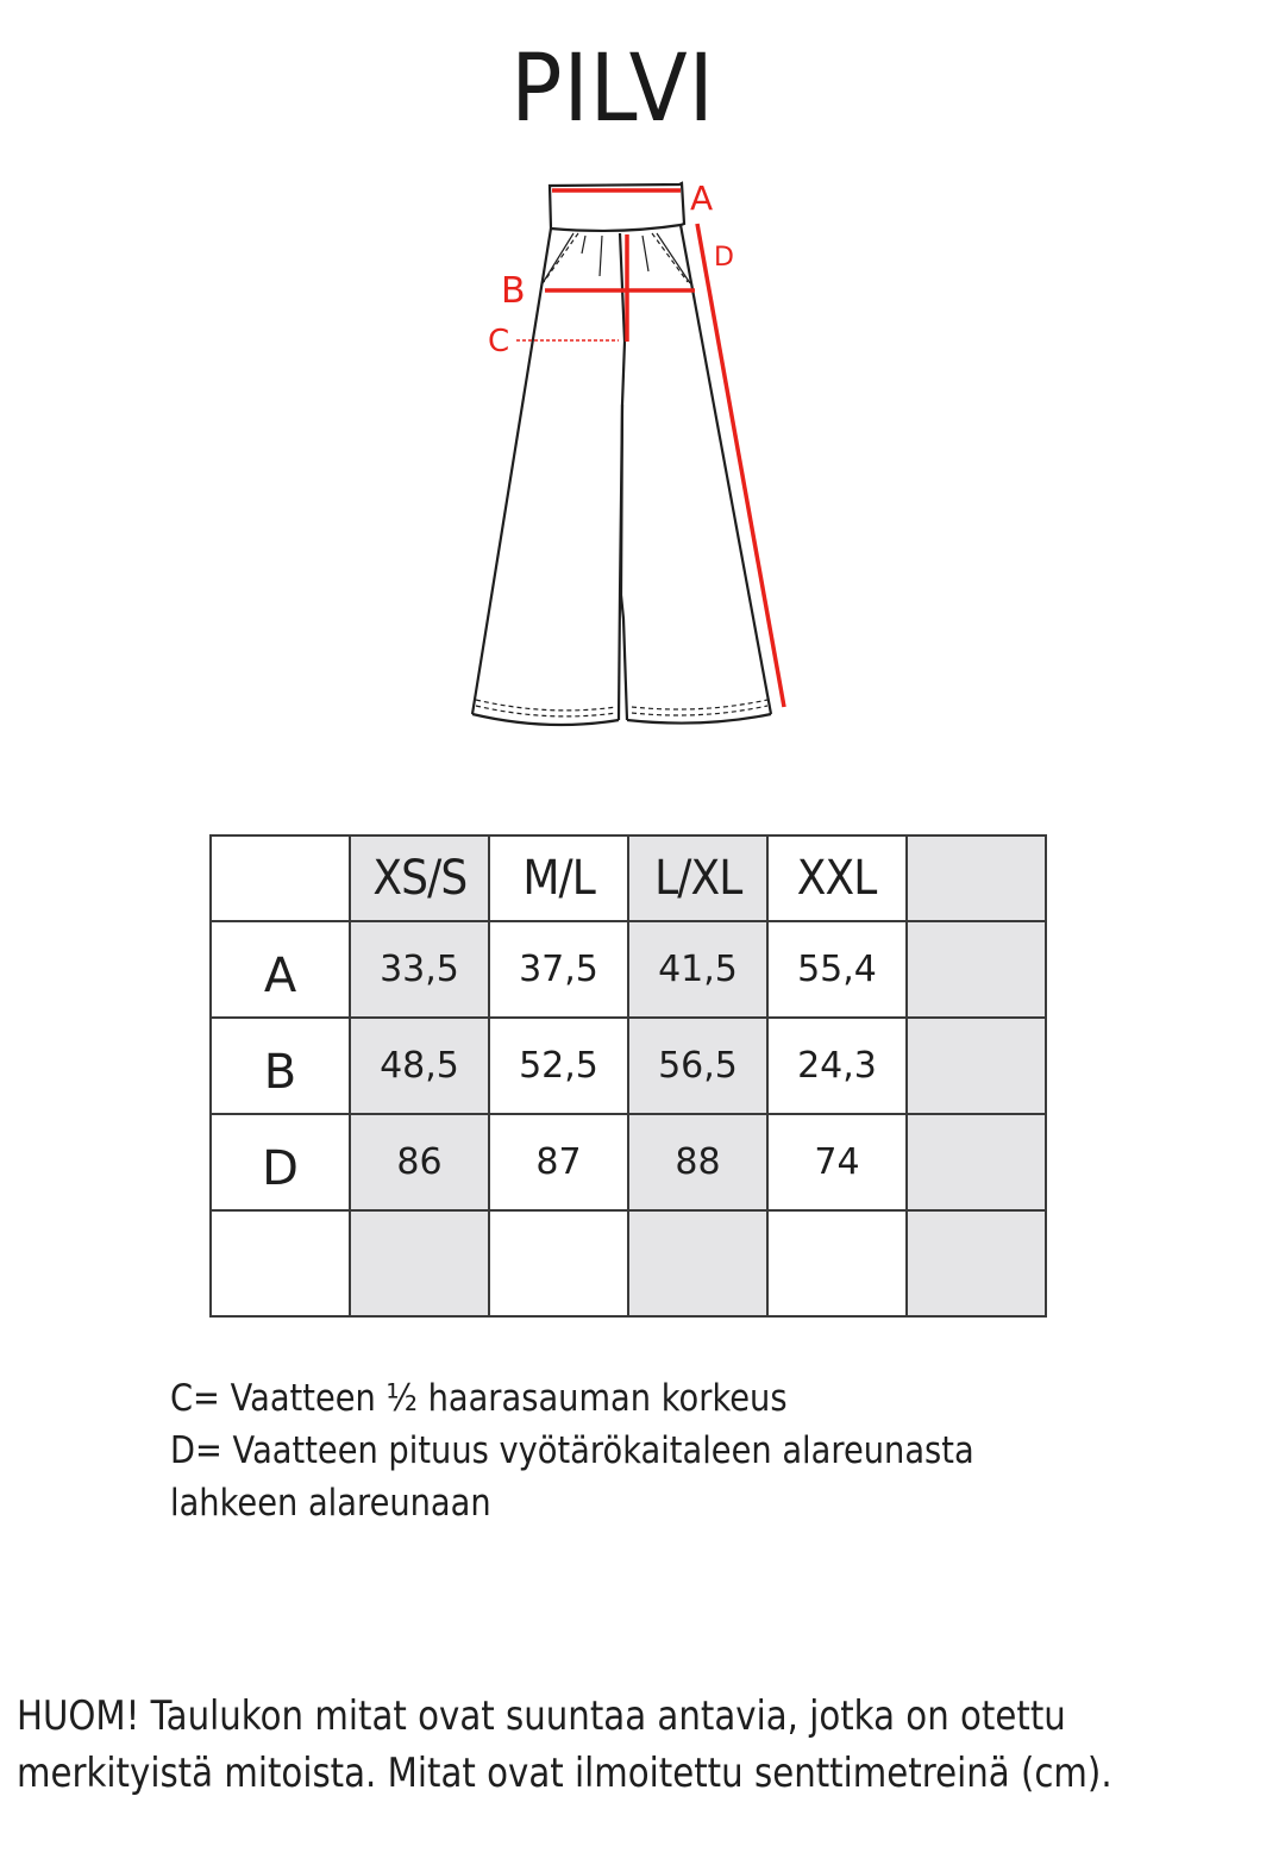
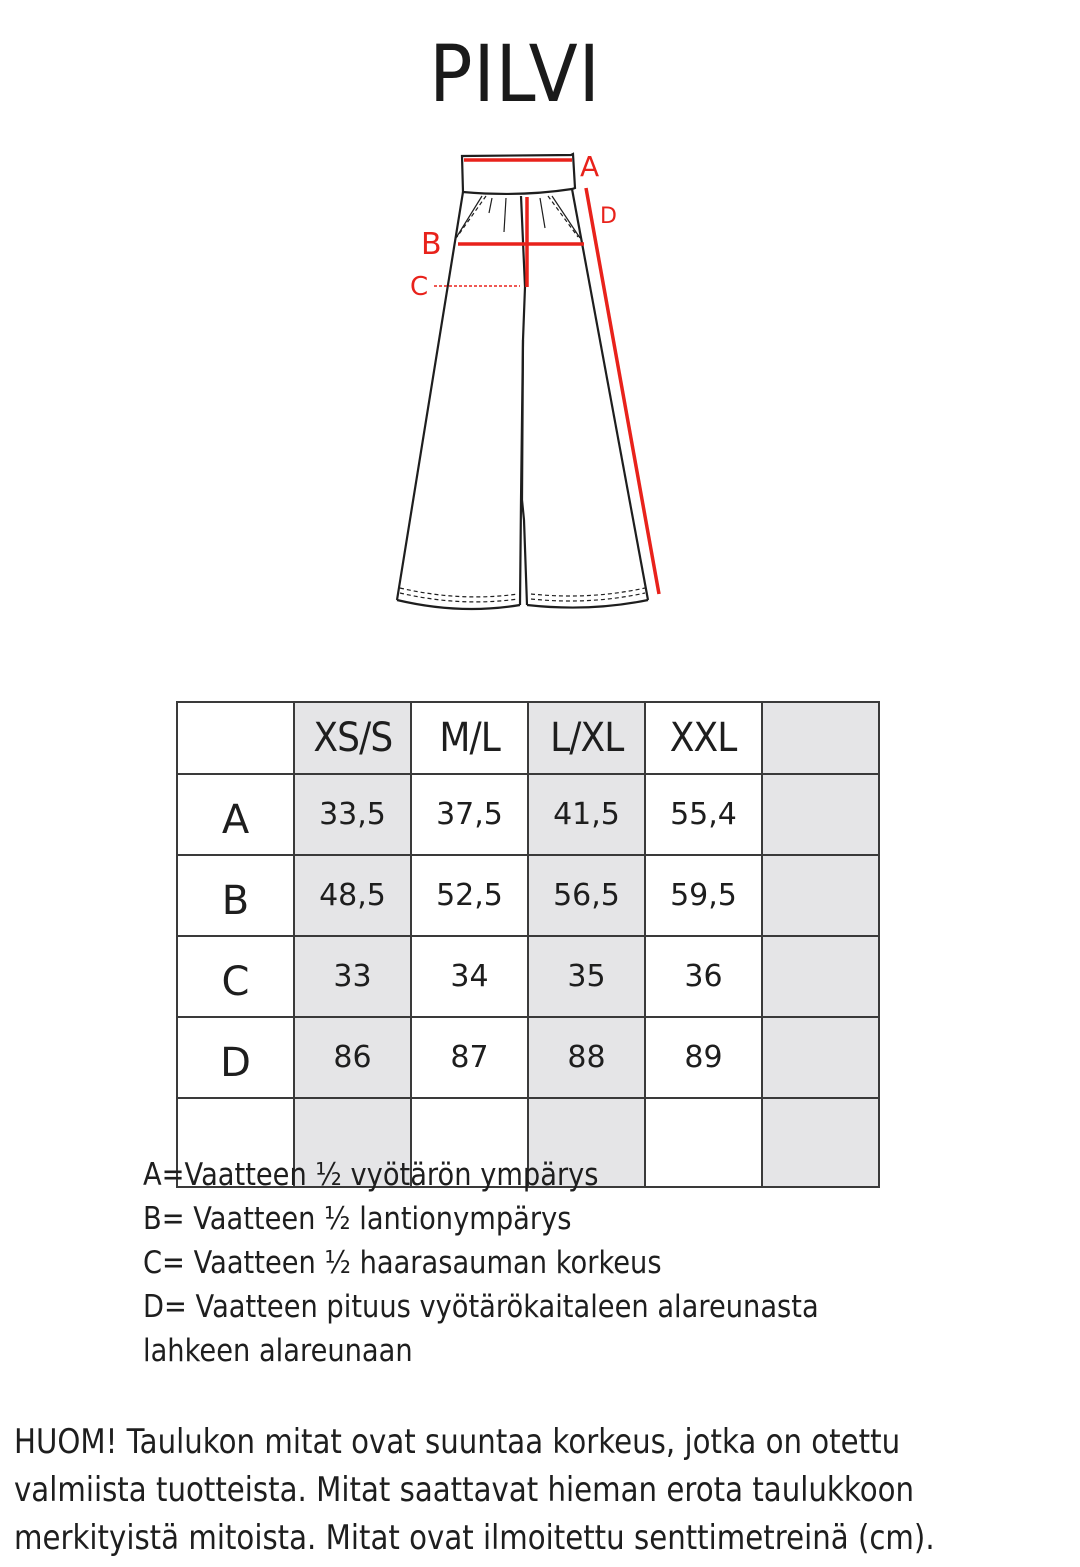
  PILVI
  A
  D
  B
  C
  	XS/S	M/L	L/XL	XXL
  A	33,5	37,5	41,5	55,4
- B	48,5	52,5	56,5	24,3
+ B	48,5	52,5	56,5	59,5
+ C	33	34	35	36
- D	86	87	88	74
+ D	86	87	88	89
+ A=Vaatteen ½ vyötärön ympärys
+ B= Vaatteen ½ lantionympärys
  C= Vaatteen ½ haarasauman korkeus
  D= Vaatteen pituus vyötärökaitaleen alareunasta
  lahkeen alareunaan
- HUOM! Taulukon mitat ovat suuntaa antavia, jotka on otettu
+ HUOM! Taulukon mitat ovat suuntaa korkeus, jotka on otettu
+ valmiista tuotteista. Mitat saattavat hieman erota taulukkoon
  merkityistä mitoista. Mitat ovat ilmoitettu senttimetreinä (cm).
